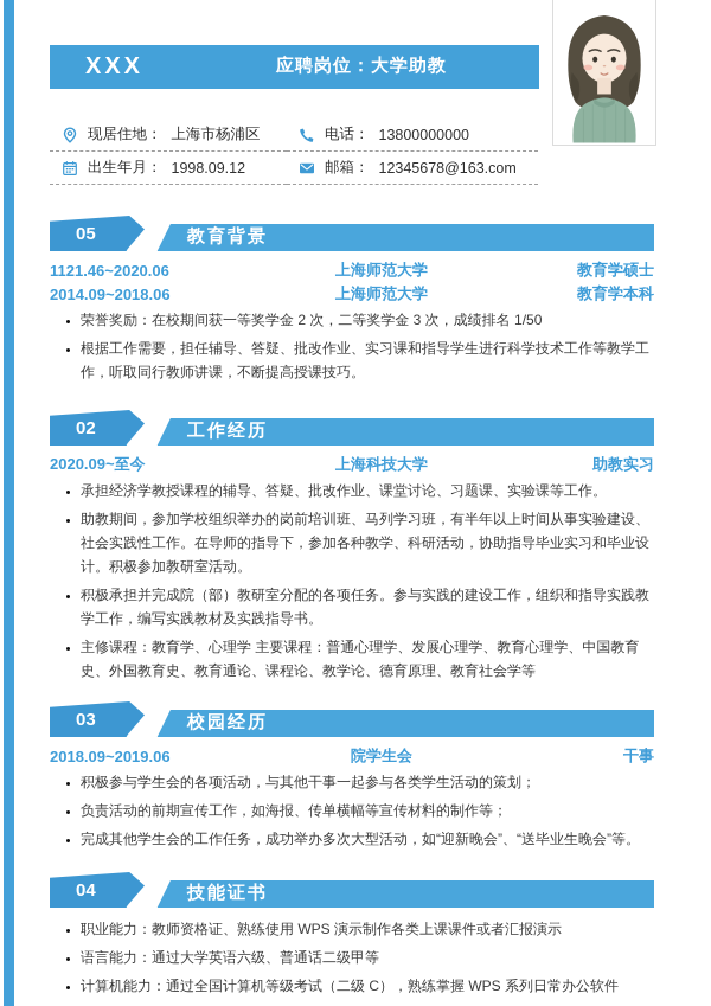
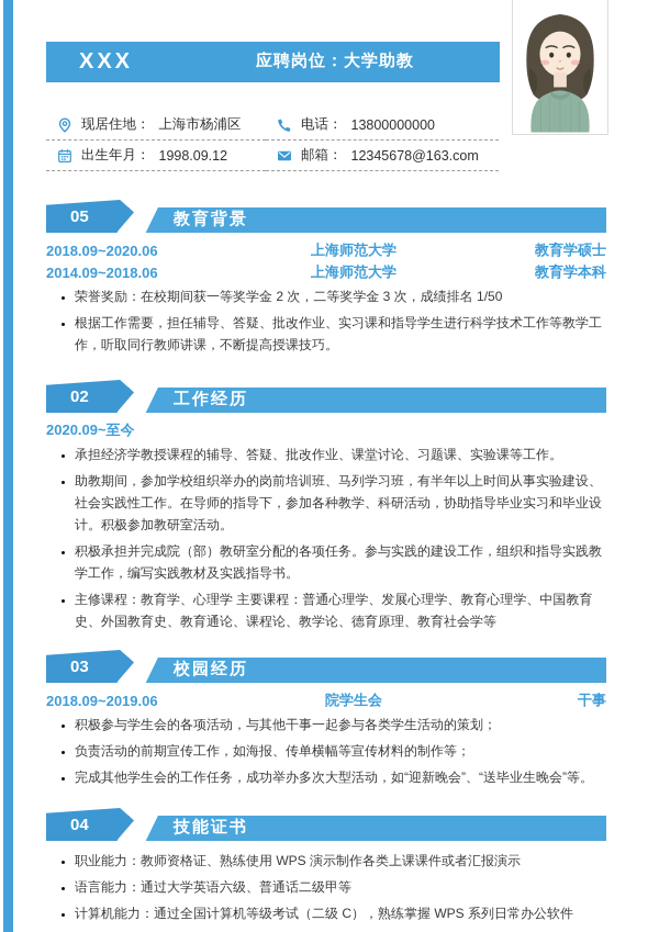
  XXX
  应聘岗位：大学助教
  现居住地：
  上海市杨浦区
  电话：
  13800000000
  出生年月：
  1998.09.12
  邮箱：
  12345678@163.com
  05
  教育背景
- 1121.46~2020.06
+ 2018.09~2020.06
  上海师范大学
  教育学硕士
  2014.09~2018.06
  上海师范大学
  教育学本科
  荣誉奖励：在校期间获一等奖学金 2 次，二等奖学金 3 次，成绩排名 1/50
  根据工作需要，担任辅导、答疑、批改作业、实习课和指导学生进行科学技术工作等教学工作，听取同行教师讲课，不断提高授课技巧。
  02
  工作经历
  2020.09~至今
- 上海科技大学
- 助教实习
  承担经济学教授课程的辅导、答疑、批改作业、课堂讨论、习题课、实验课等工作。
  助教期间，参加学校组织举办的岗前培训班、马列学习班，有半年以上时间从事实验建设、社会实践性工作。在导师的指导下，参加各种教学、科研活动，协助指导毕业实习和毕业设计。积极参加教研室活动。
  积极承担并完成院（部）教研室分配的各项任务。参与实践的建设工作，组织和指导实践教学工作，编写实践教材及实践指导书。
  主修课程：教育学、心理学 主要课程：普通心理学、发展心理学、教育心理学、中国教育史、外国教育史、教育通论、课程论、教学论、德育原理、教育社会学等
  03
  校园经历
  2018.09~2019.06
  院学生会
  干事
  积极参与学生会的各项活动，与其他干事一起参与各类学生活动的策划；
  负责活动的前期宣传工作，如海报、传单横幅等宣传材料的制作等；
  完成其他学生会的工作任务，成功举办多次大型活动，如“迎新晚会”、“送毕业生晚会”等。
  04
  技能证书
  职业能力：教师资格证、熟练使用 WPS 演示制作各类上课课件或者汇报演示
  语言能力：通过大学英语六级、普通话二级甲等
  计算机能力：通过全国计算机等级考试（二级 C），熟练掌握 WPS 系列日常办公软件
